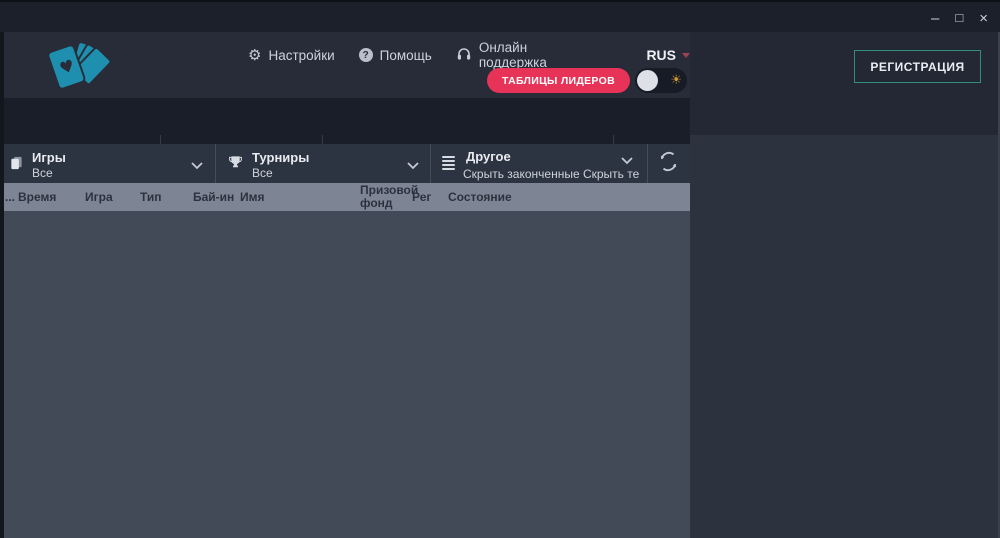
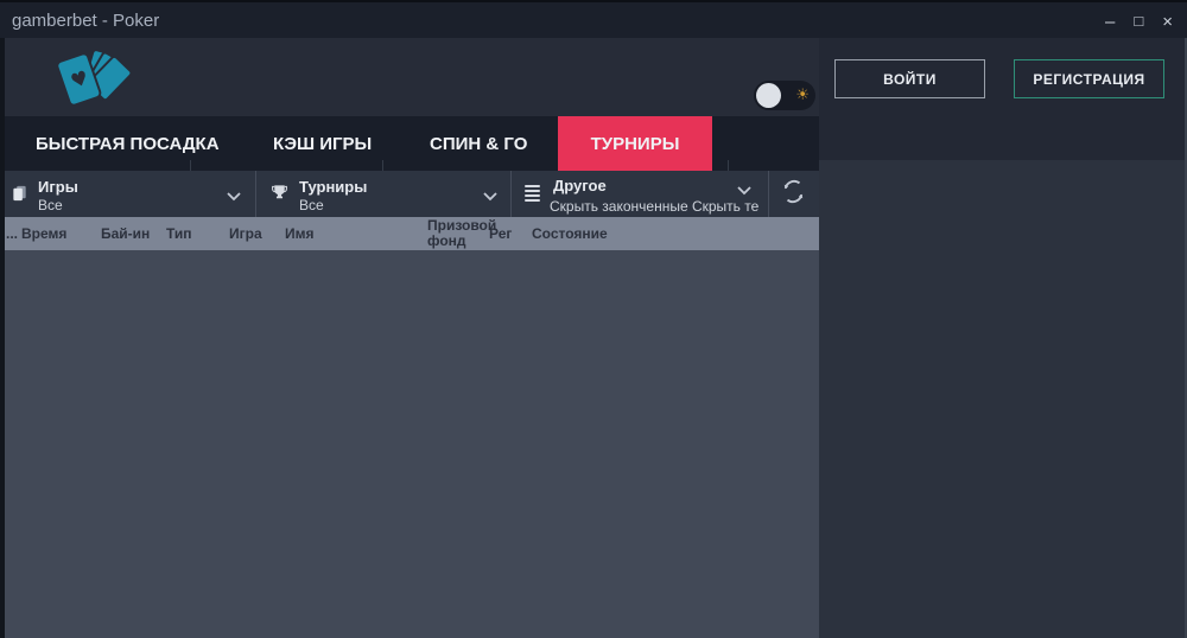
+ gamberbet - Poker
  –
  □
  ×
- ⚙
- Настройки
- ?
- Помощь
- Онлайн поддержка
- RUS
- ТАБЛИЦЫ ЛИДЕРОВ
  ☀
+ ВОЙТИ
  РЕГИСТРАЦИЯ
+ БЫСТРАЯ ПОСАДКА
+ КЭШ ИГРЫ
+ СПИН & ГО
+ ТУРНИРЫ
  Игры
  Все
  Турниры
  Все
  Другое
  Скрыть законченные Скрыть те
  ...
  Время
- Игра
+ Бай-ин
  Тип
- Бай-ин
+ Игра
  Имя
  Призово фонд
  Рег
  Состояние
